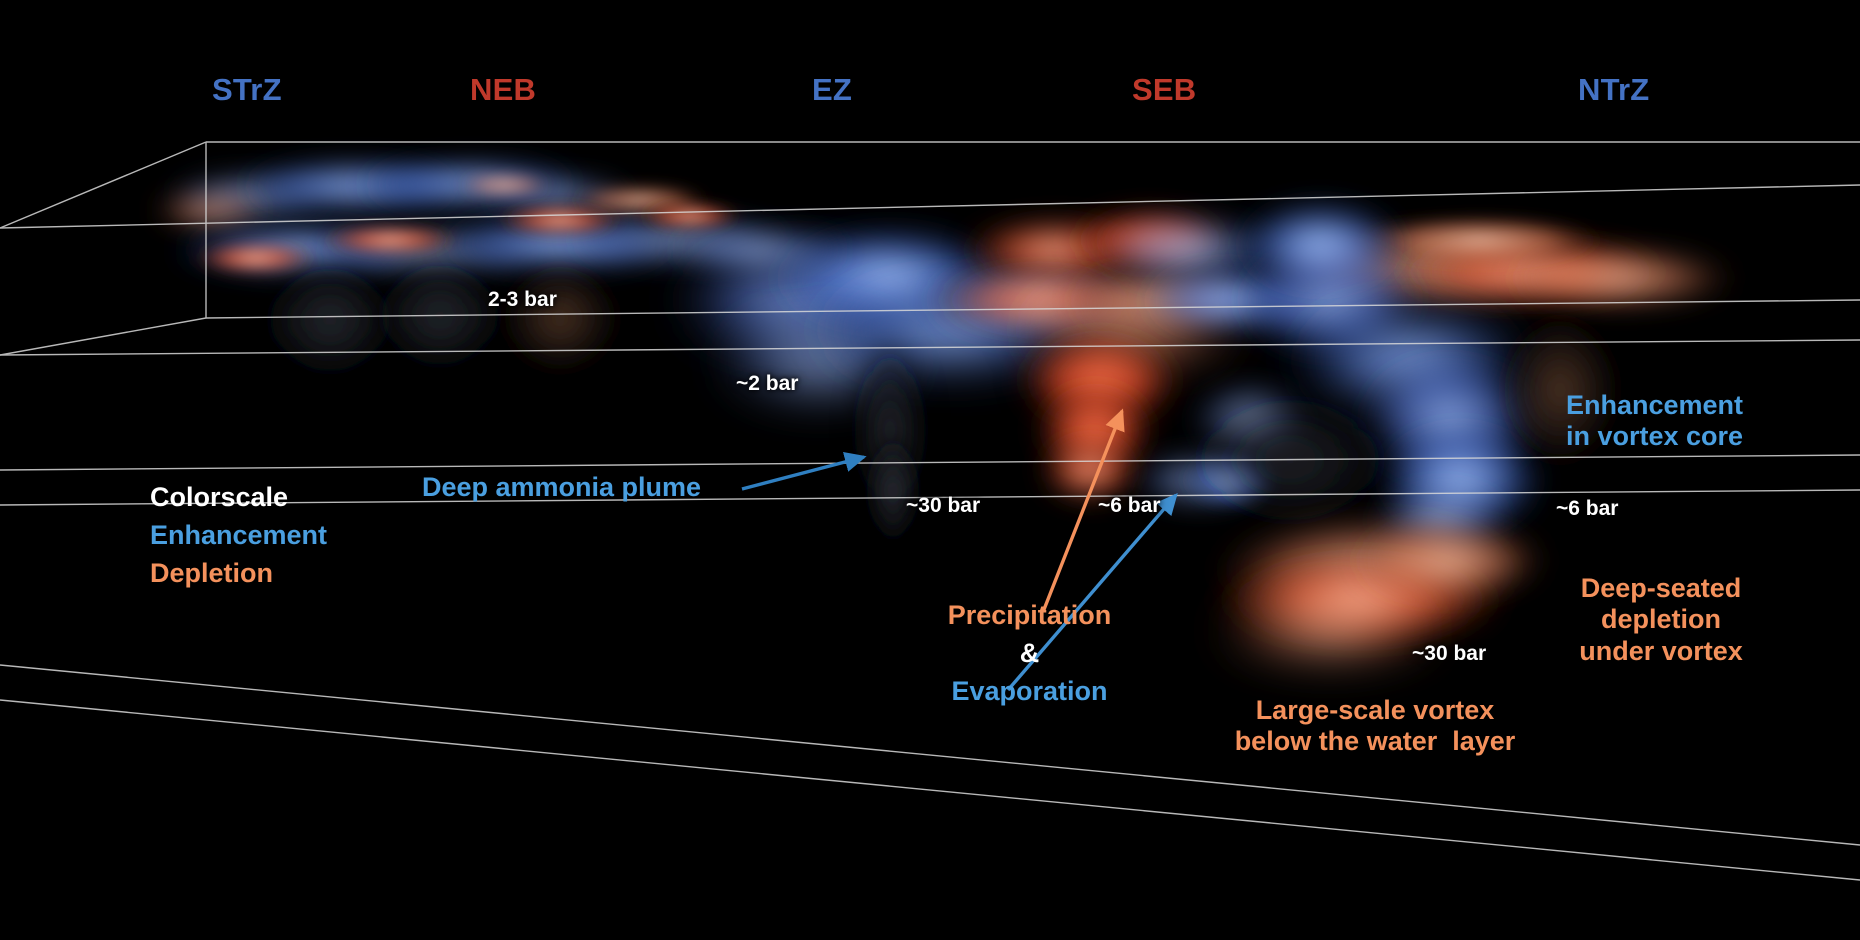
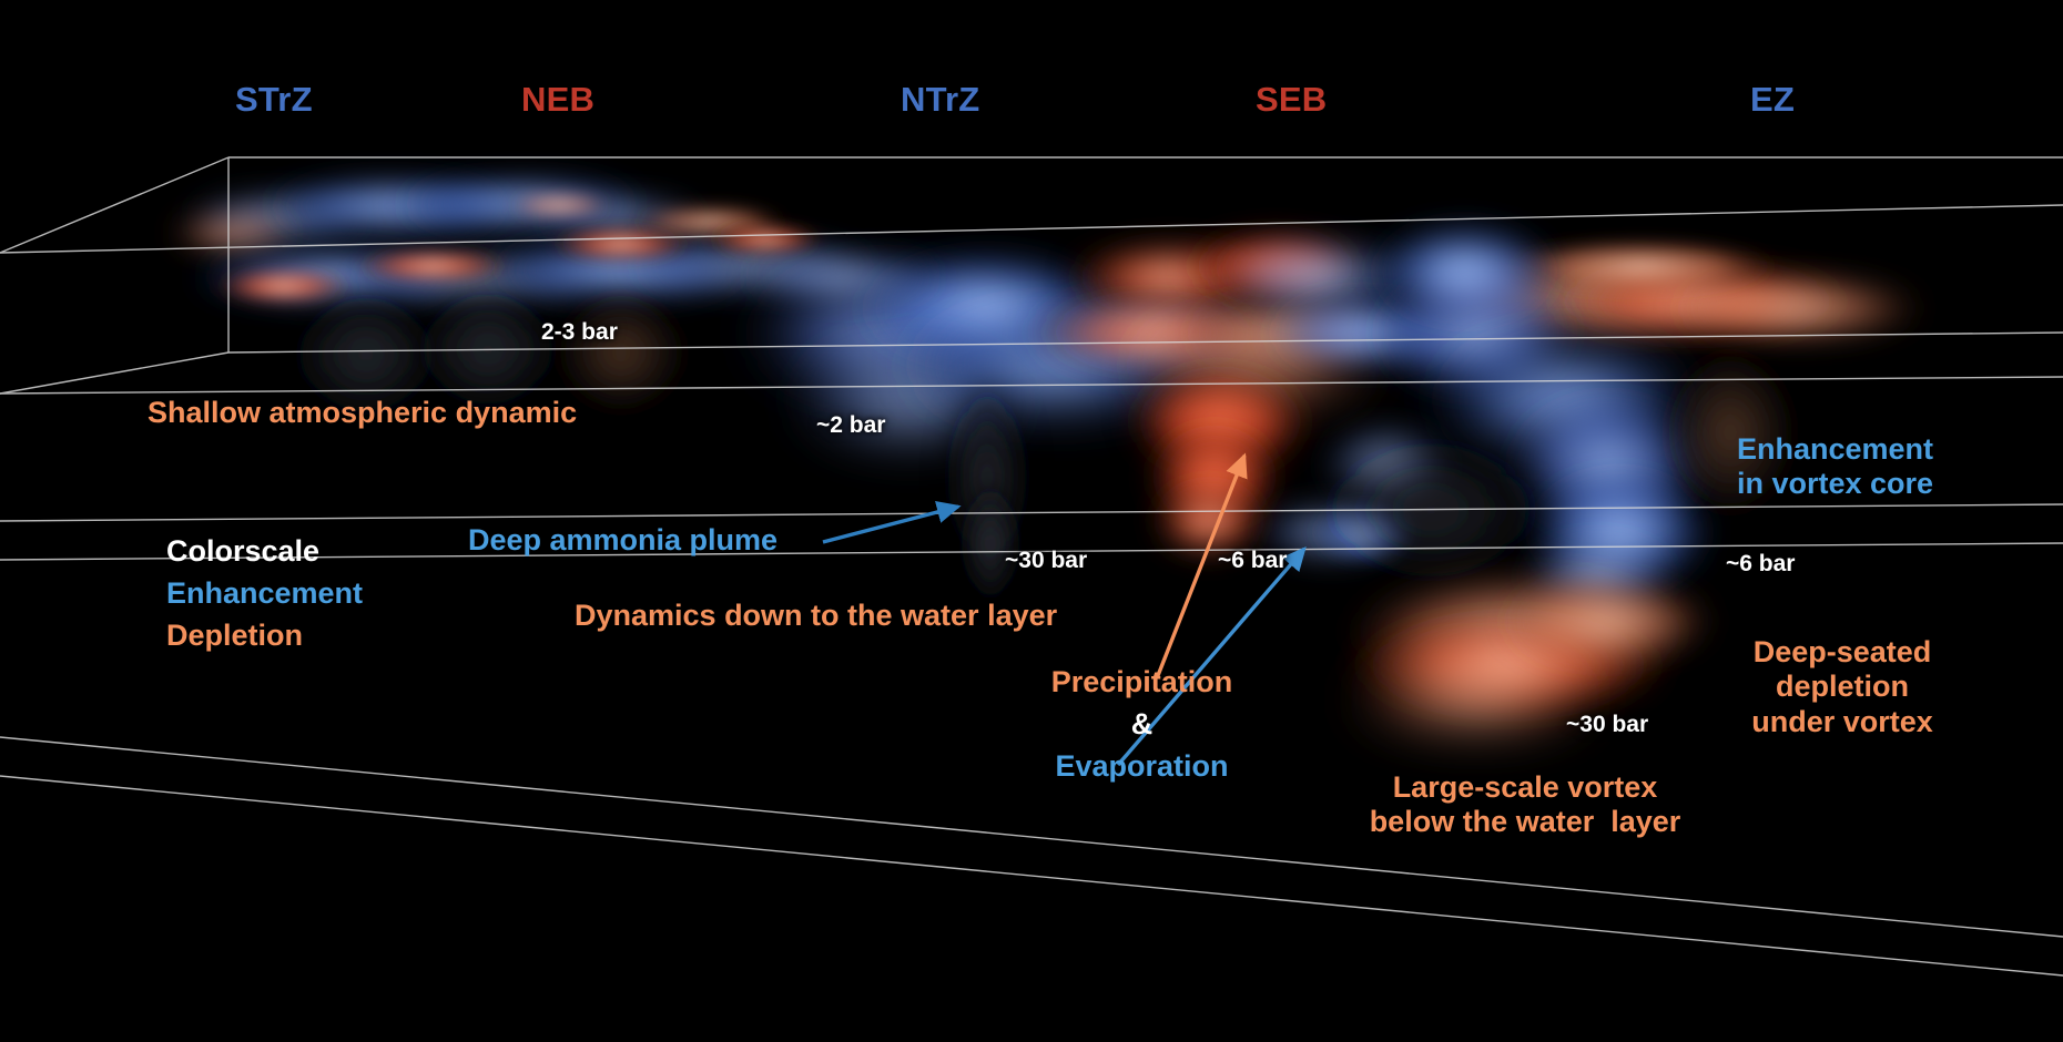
  STrZ
  NEB
- EZ
+ NTrZ
  SEB
- NTrZ
+ EZ
+ Shallow atmospheric dynamic
  Deep ammonia plume
+ Dynamics down to the water layer
  Precipitation
  &
  Evaporation
  Enhancement
  in vortex core
  Deep-seated
  depletion
  under vortex
  Large-scale vortex
  below the water layer
  Colorscale
  Enhancement
  Depletion
  2-3 bar
  ~2 bar
  ~30 bar
  ~6 bar
  ~6 bar
  ~30 bar
